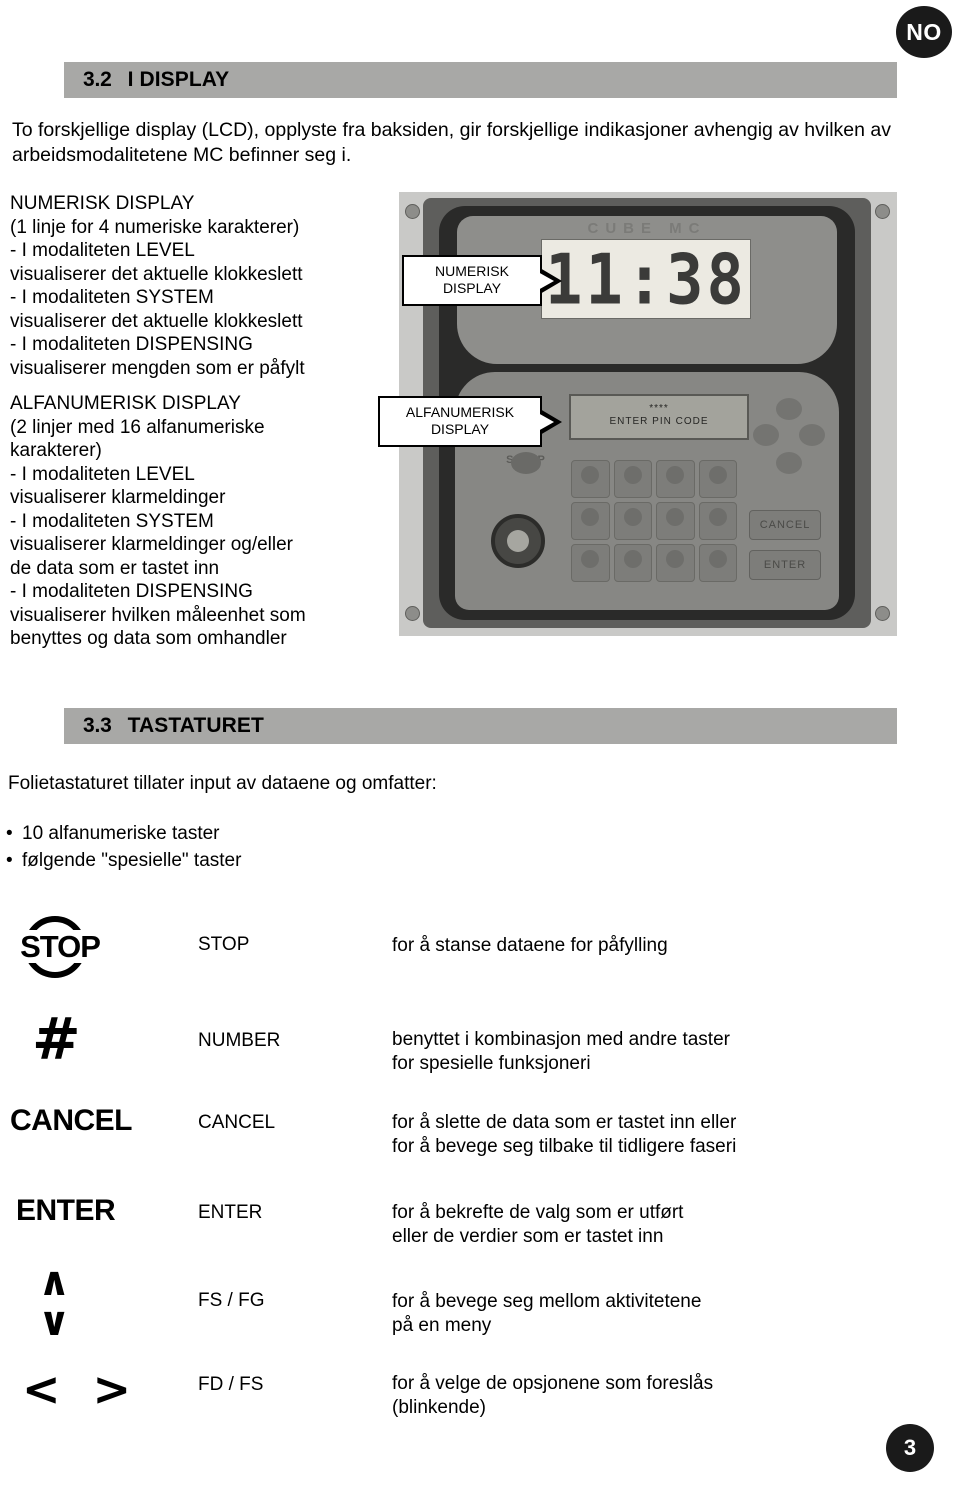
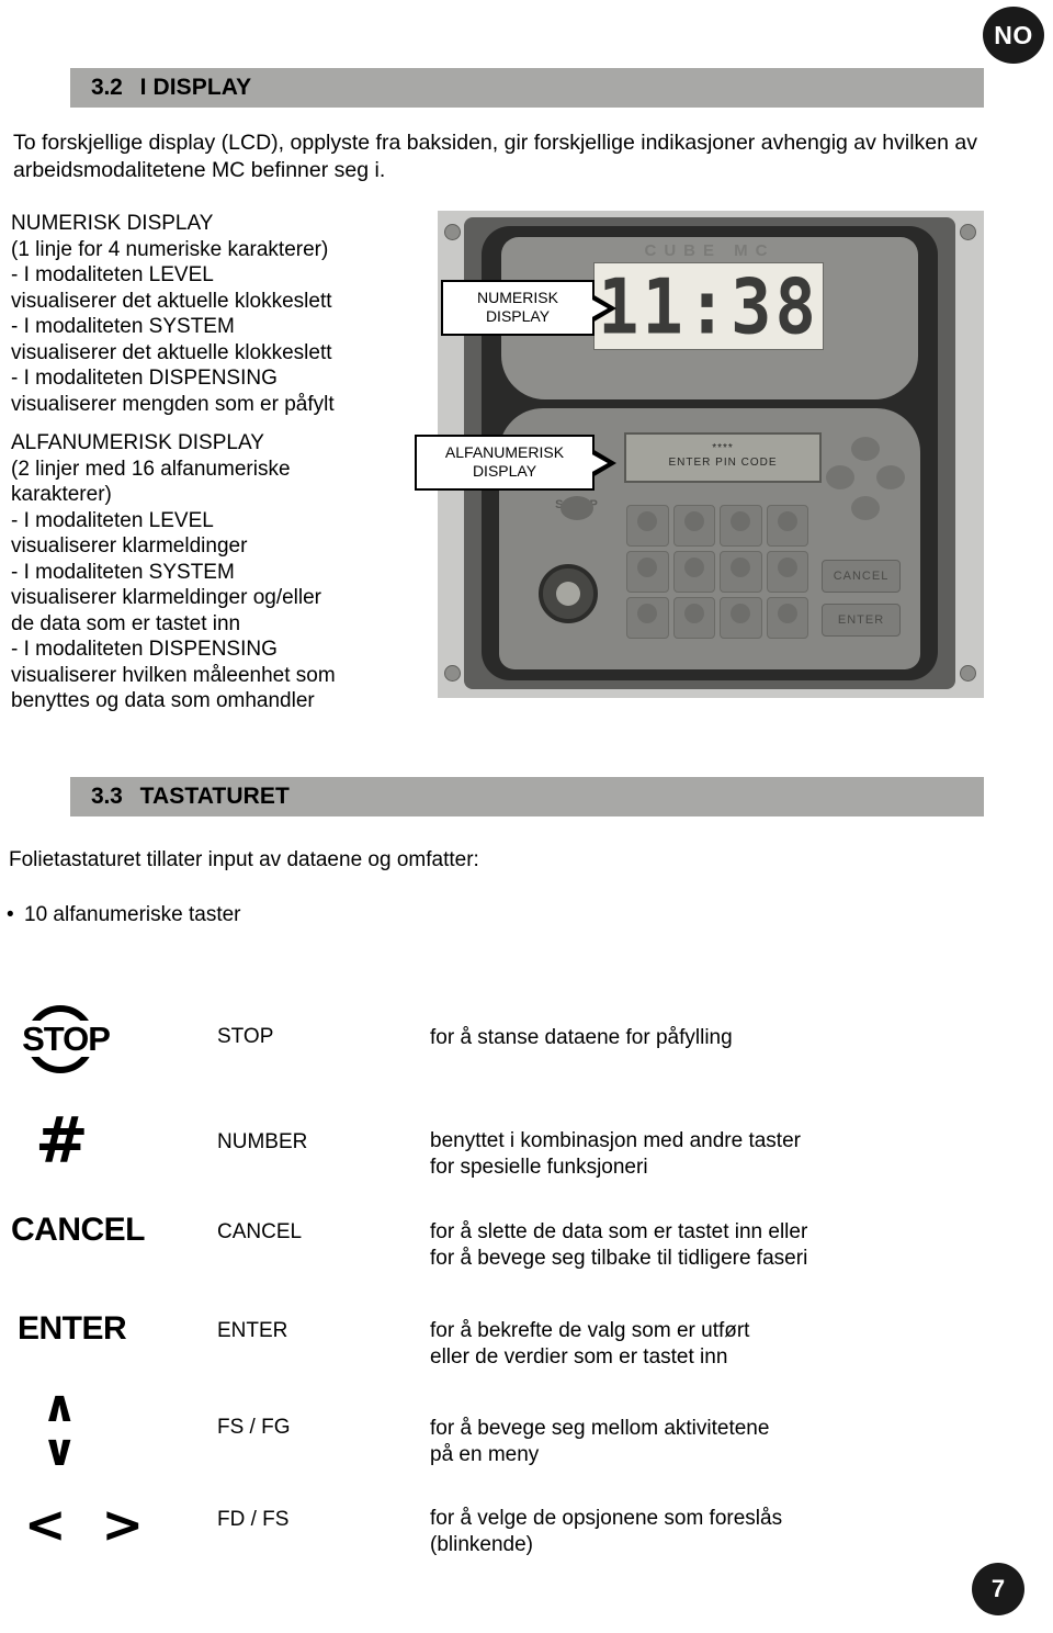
  NO
  3.2
  I DISPLAY
  To forskjellige display (LCD), opplyste fra baksiden, gir forskjellige indikasjoner avhengig av hvilken av arbeidsmodalitetene MC befinner seg i.
  NUMERISK DISPLAY
  (1 linje for 4 numeriske karakterer)
  - I modaliteten LEVEL
  visualiserer det aktuelle klokkeslett
  - I modaliteten SYSTEM
  visualiserer det aktuelle klokkeslett
  - I modaliteten DISPENSING
  visualiserer mengden som er påfylt
  ALFANUMERISK DISPLAY
  (2 linjer med 16 alfanumeriske
  karakterer)
  - I modaliteten LEVEL
  visualiserer klarmeldinger
  - I modaliteten SYSTEM
  visualiserer klarmeldinger og/eller
  de data som er tastet inn
  - I modaliteten DISPENSING
  visualiserer hvilken måleenhet som
  benyttes og data som omhandler
  11:38
  ****
  ENTER PIN CODE
  CANCEL
  ENTER
  NUMERISK
  DISPLAY
  ALFANUMERISK
  DISPLAY
  3.3
  TASTATURET
  Folietastaturet tillater input av dataene og omfatter:
  10 alfanumeriske taster
- følgende "spesielle" taster
  STOP
  STOP
  for å stanse dataene for påfylling
  #
  NUMBER
  benyttet i kombinasjon med andre taster
  for spesielle funksjoneri
  CANCEL
  CANCEL
  for å slette de data som er tastet inn eller
  for å bevege seg tilbake til tidligere faseri
  ENTER
  ENTER
  for å bekrefte de valg som er utført
  eller de verdier som er tastet inn
  ∧
  ∨
  FS / FG
  for å bevege seg mellom aktivitetene
  på en meny
  < >
  FD / FS
  for å velge de opsjonene som foreslås
  (blinkende)
- 3
+ 7
